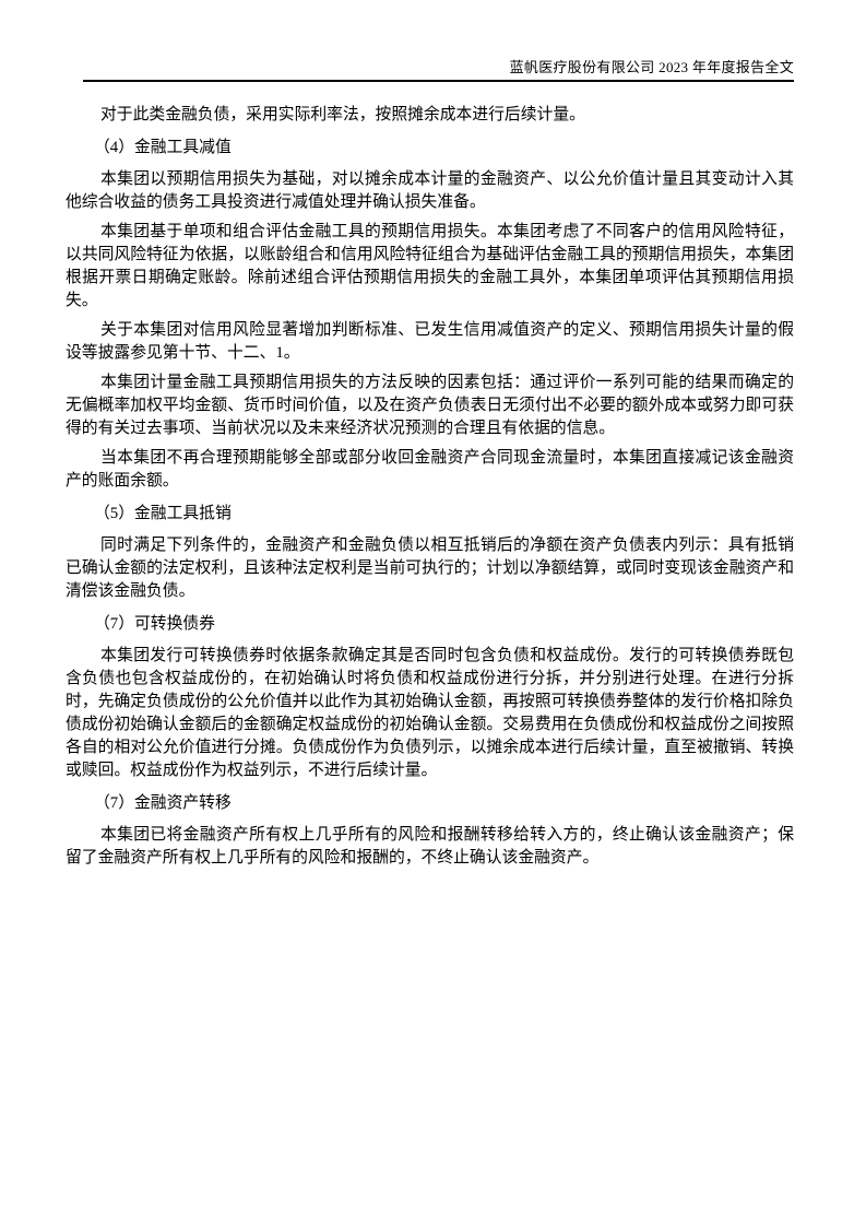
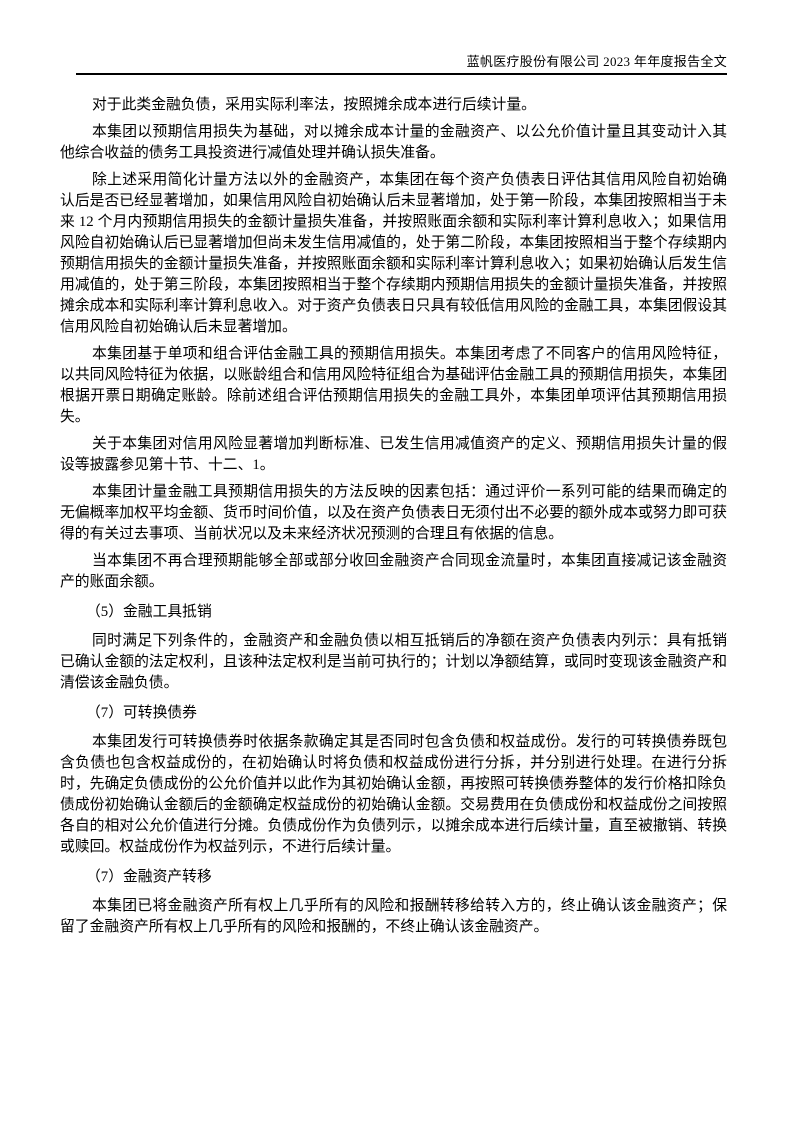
  蓝帆医疗股份有限公司 2023 年年度报告全文
  对于此类金融负债，采用实际利率法，按照摊余成本进行后续计量。
- （4）金融工具减值
  本集团以预期信用损失为基础，对以摊余成本计量的金融资产、以公允价值计量且其变动计入其他综合收益的债务工具投资进行减值处理并确认损失准备。
+ 除上述采用简化计量方法以外的金融资产，本集团在每个资产负债表日评估其信用风险自初始确认后是否已经显著增加，如果信用风险自初始确认后未显著增加，处于第一阶段，本集团按照相当于未来 12 个月内预期信用损失的金额计量损失准备，并按照账面余额和实际利率计算利息收入；如果信用风险自初始确认后已显著增加但尚未发生信用减值的，处于第二阶段，本集团按照相当于整个存续期内预期信用损失的金额计量损失准备，并按照账面余额和实际利率计算利息收入；如果初始确认后发生信用减值的，处于第三阶段，本集团按照相当于整个存续期内预期信用损失的金额计量损失准备，并按照摊余成本和实际利率计算利息收入。对于资产负债表日只具有较低信用风险的金融工具，本集团假设其信用风险自初始确认后未显著增加。
  本集团基于单项和组合评估金融工具的预期信用损失。本集团考虑了不同客户的信用风险特征，以共同风险特征为依据，以账龄组合和信用风险特征组合为基础评估金融工具的预期信用损失，本集团根据开票日期确定账龄。除前述组合评估预期信用损失的金融工具外，本集团单项评估其预期信用损失。
  关于本集团对信用风险显著增加判断标准、已发生信用减值资产的定义、预期信用损失计量的假设等披露参见第十节、十二、1。
  本集团计量金融工具预期信用损失的方法反映的因素包括：通过评价一系列可能的结果而确定的无偏概率加权平均金额、货币时间价值，以及在资产负债表日无须付出不必要的额外成本或努力即可获得的有关过去事项、当前状况以及未来经济状况预测的合理且有依据的信息。
  当本集团不再合理预期能够全部或部分收回金融资产合同现金流量时，本集团直接减记该金融资产的账面余额。
  （5）金融工具抵销
  同时满足下列条件的，金融资产和金融负债以相互抵销后的净额在资产负债表内列示：具有抵销已确认金额的法定权利，且该种法定权利是当前可执行的；计划以净额结算，或同时变现该金融资产和清偿该金融负债。
  （7）可转换债券
  本集团发行可转换债券时依据条款确定其是否同时包含负债和权益成份。发行的可转换债券既包含负债也包含权益成份的，在初始确认时将负债和权益成份进行分拆，并分别进行处理。在进行分拆时，先确定负债成份的公允价值并以此作为其初始确认金额，再按照可转换债券整体的发行价格扣除负债成份初始确认金额后的金额确定权益成份的初始确认金额。交易费用在负债成份和权益成份之间按照各自的相对公允价值进行分摊。负债成份作为负债列示，以摊余成本进行后续计量，直至被撤销、转换或赎回。权益成份作为权益列示，不进行后续计量。
  （7）金融资产转移
  本集团已将金融资产所有权上几乎所有的风险和报酬转移给转入方的，终止确认该金融资产；保留了金融资产所有权上几乎所有的风险和报酬的，不终止确认该金融资产。
